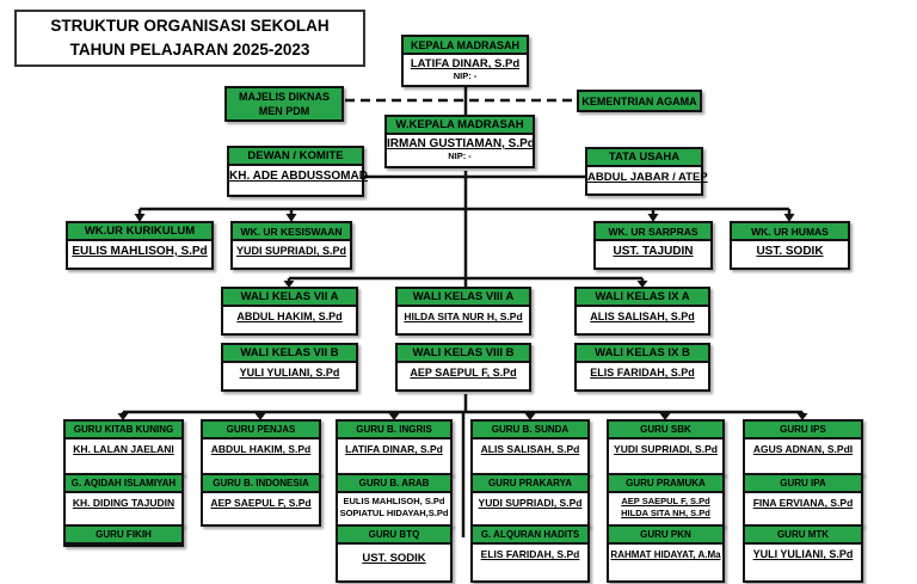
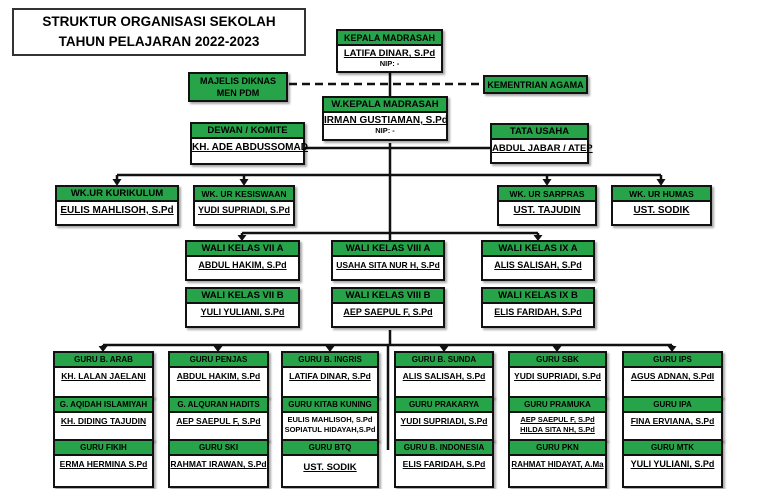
  STRUKTUR ORGANISASI SEKOLAH
- TAHUN PELAJARAN 2025-2023
+ TAHUN PELAJARAN 2022-2023
  KEPALA MADRASAH
  LATIFA DINAR, S.Pd
  NIP: -
  MAJELIS DIKNAS
  MEN PDM
  KEMENTRIAN AGAMA
  W.KEPALA MADRASAH
  IRMAN GUSTIAMAN, S.Pd
  NIP: -
  DEWAN / KOMITE
  KH. ADE ABDUSSOMAD
  TATA USAHA
  ABDUL JABAR / ATEP
  WK.UR KURIKULUM
  EULIS MAHLISOH, S.Pd
  WK. UR KESISWAAN
  YUDI SUPRIADI, S.Pd
  WK. UR SARPRAS
  UST. TAJUDIN
  WK. UR HUMAS
  UST. SODIK
  WALI KELAS VII A
  ABDUL HAKIM, S.Pd
  WALI KELAS VIII A
- HILDA SITA NUR H, S.Pd
+ USAHA SITA NUR H, S.Pd
  WALI KELAS IX A
  ALIS SALISAH, S.Pd
  WALI KELAS VII B
  YULI YULIANI, S.Pd
  WALI KELAS VIII B
  AEP SAEPUL F, S.Pd
  WALI KELAS IX B
  ELIS FARIDAH, S.Pd
- GURU KITAB KUNING
+ GURU B. ARAB
  KH. LALAN JAELANI
  G. AQIDAH ISLAMIYAH
  KH. DIDING TAJUDIN
  GURU FIKIH
+ ERMA HERMINA S.Pd
  GURU PENJAS
  ABDUL HAKIM, S.Pd
- GURU B. INDONESIA
+ G. ALQURAN HADITS
  AEP SAEPUL F, S.Pd
+ GURU SKI
+ RAHMAT IRAWAN, S.Pd
  GURU B. INGRIS
  LATIFA DINAR, S.Pd
- GURU B. ARAB
+ GURU KITAB KUNING
  EULIS MAHLISOH, S.Pd
  SOPIATUL HIDAYAH,S.Pd
  GURU BTQ
  UST. SODIK
  GURU B. SUNDA
  ALIS SALISAH, S.Pd
  GURU PRAKARYA
  YUDI SUPRIADI, S.Pd
- G. ALQURAN HADITS
+ GURU B. INDONESIA
  ELIS FARIDAH, S.Pd
  GURU SBK
  YUDI SUPRIADI, S.Pd
  GURU PRAMUKA
  AEP SAEPUL F, S.Pd
  HILDA SITA NH, S.Pd
  GURU PKN
  RAHMAT HIDAYAT, A.Ma
  GURU IPS
  AGUS ADNAN, S.PdI
  GURU IPA
  FINA ERVIANA, S.Pd
  GURU MTK
  YULI YULIANI, S.Pd
